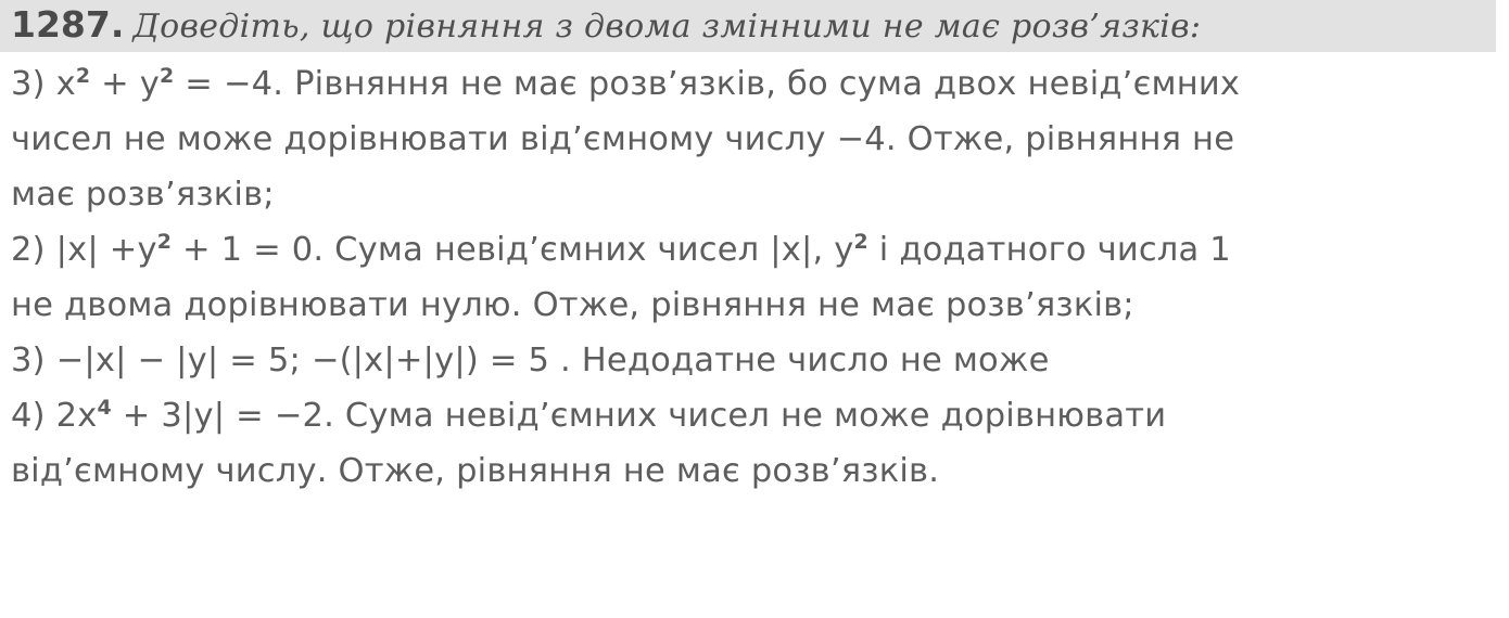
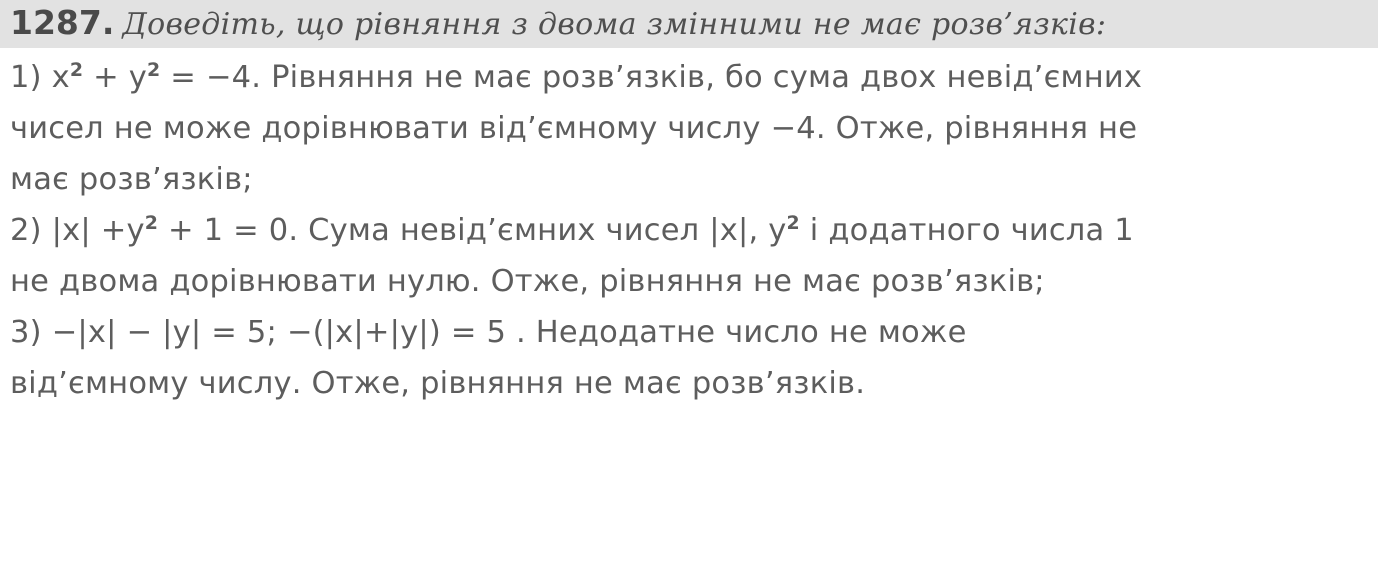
  1287. Доведіть, що рівняння з двома змінними не має розв’язків:
- 3) x2 + y2 = −4. Рівняння не має розв’язків, бо сума двох невід’ємних
+ 1) x2 + y2 = −4. Рівняння не має розв’язків, бо сума двох невід’ємних
  чисел не може дорівнювати від’ємному числу −4. Отже, рівняння не
  має розв’язків;
  2) |x| +y2 + 1 = 0. Сума невід’ємних чисел |x|, y2 і додатного числа 1
  не двома дорівнювати нулю. Отже, рівняння не має розв’язків;
  3) −|x| − |y| = 5; −(|x|+|y|) = 5 . Недодатне число не може
- 4) 2x4 + 3|y| = −2. Сума невід’ємних чисел не може дорівнювати
  від’ємному числу. Отже, рівняння не має розв’язків.
